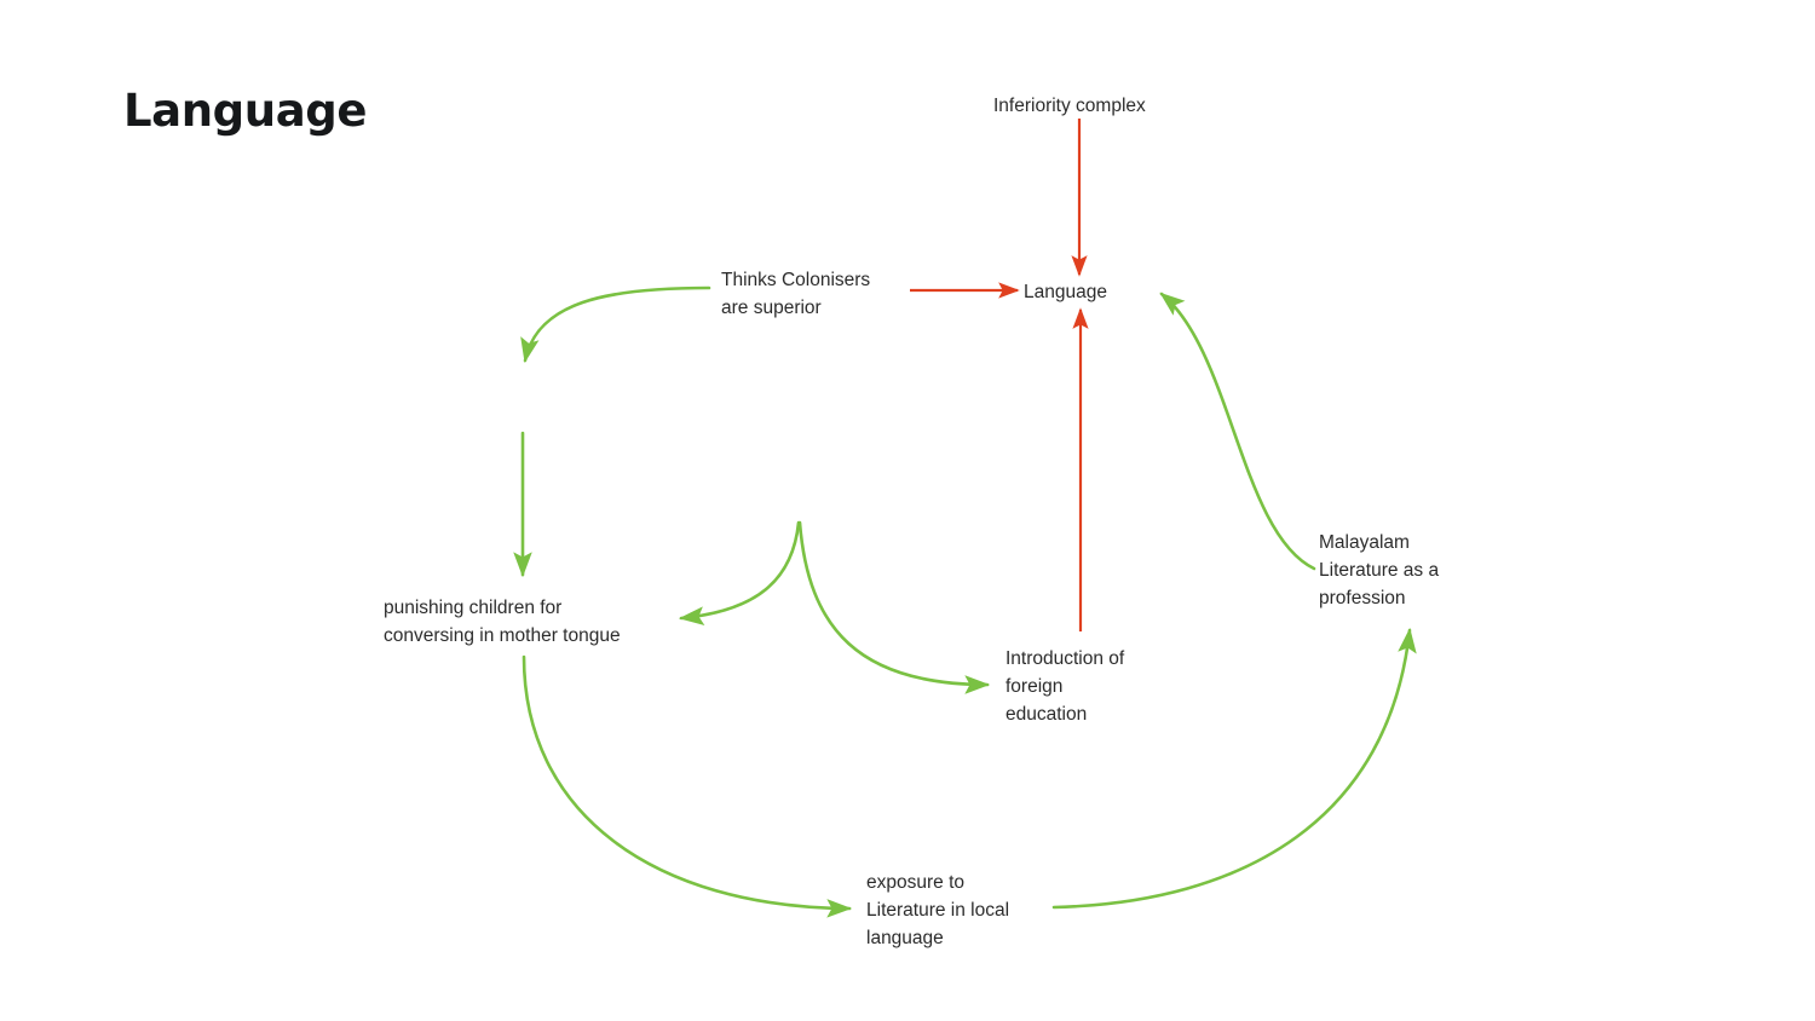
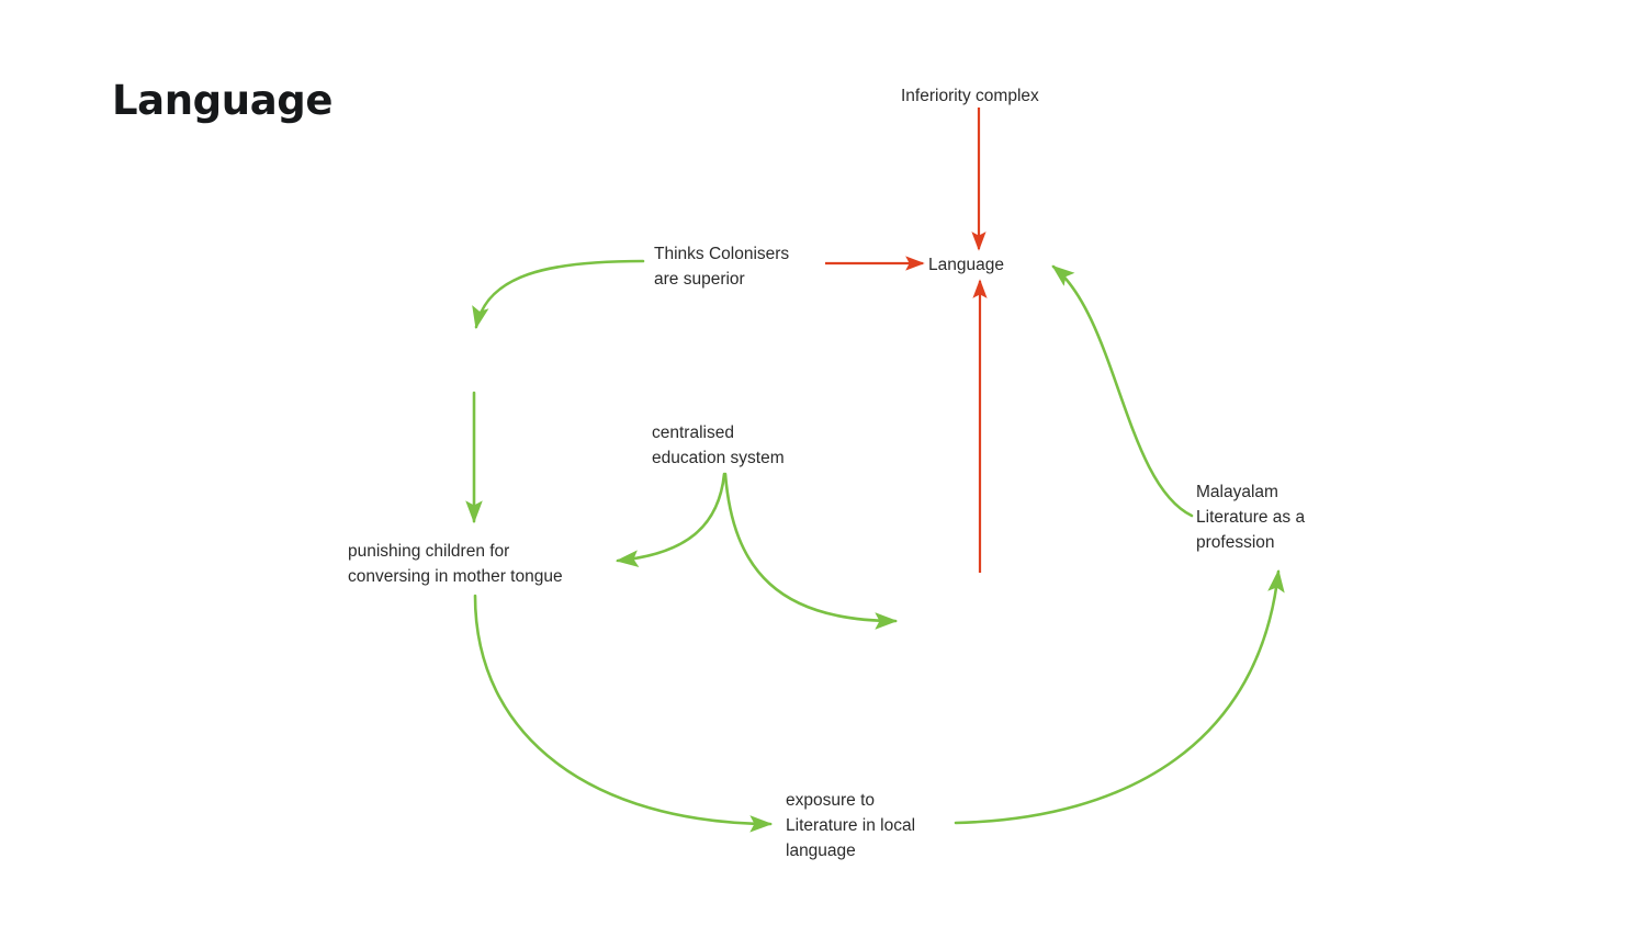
  Language
  Inferiority complex
  Thinks Colonisers
  are superior
  Language
+ centralised
+ education system
  Malayalam
  Literature as a
  profession
  punishing children for
  conversing in mother tongue
- Introduction of
- foreign
- education
  exposure to
  Literature in local
  language
